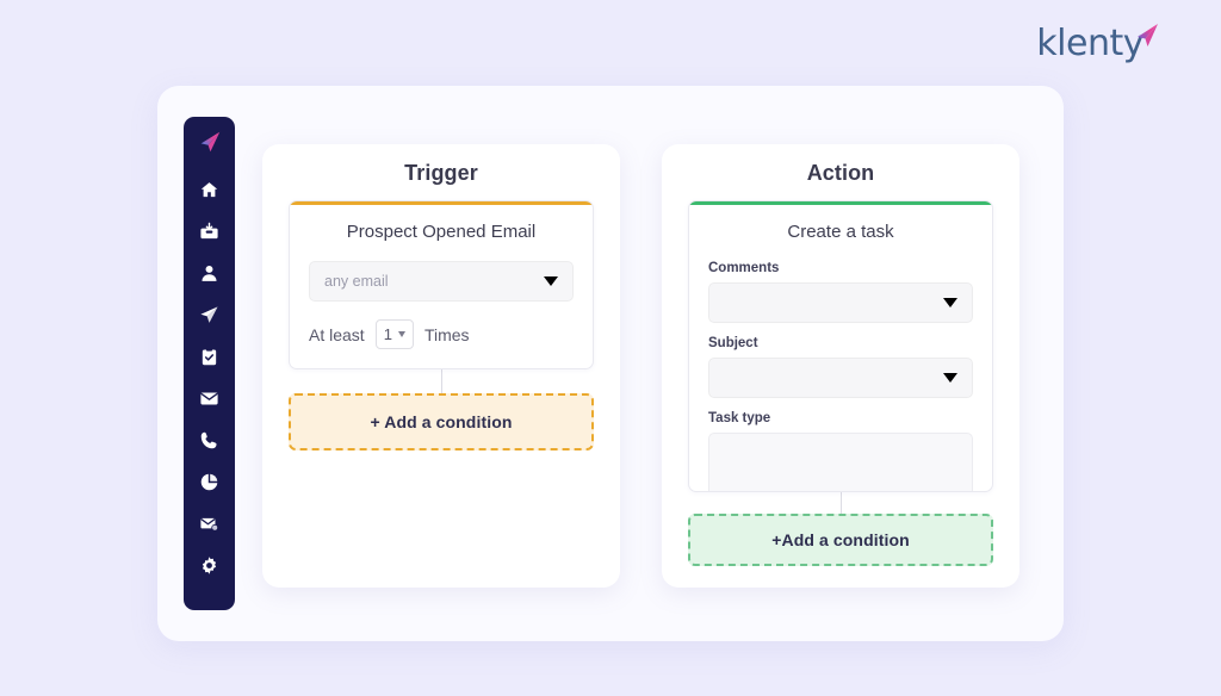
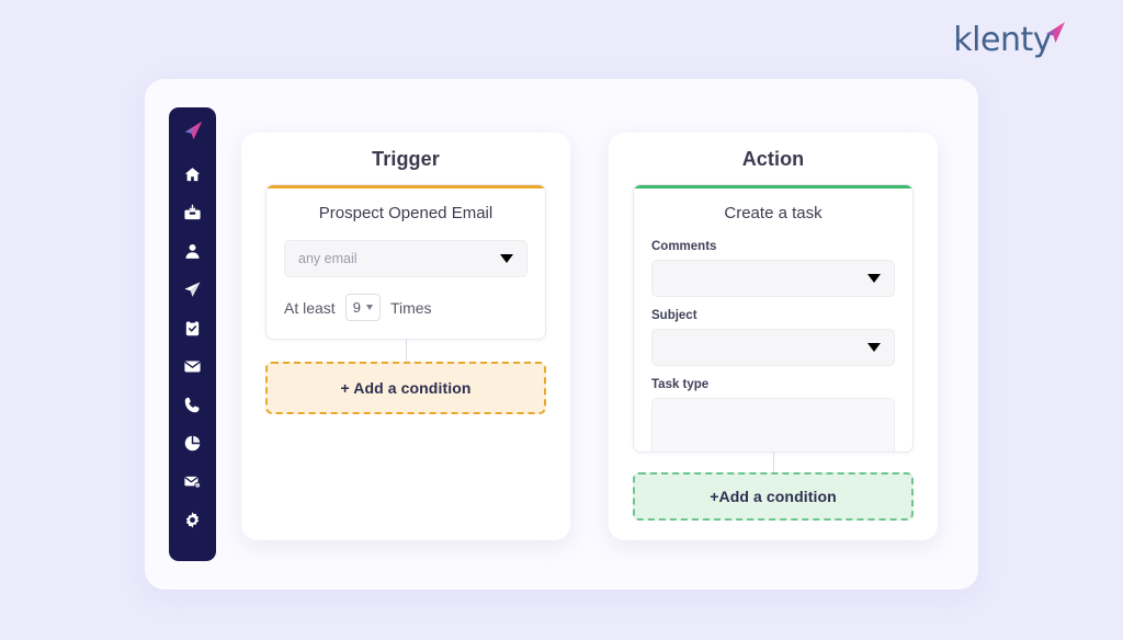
  klenty
  Trigger
  Prospect Opened Email
  any email
  At least
- 1
+ 9
  Times
  + Add a condition
  Action
  Create a task
  Comments
  Subject
  Task type
  +Add a condition
